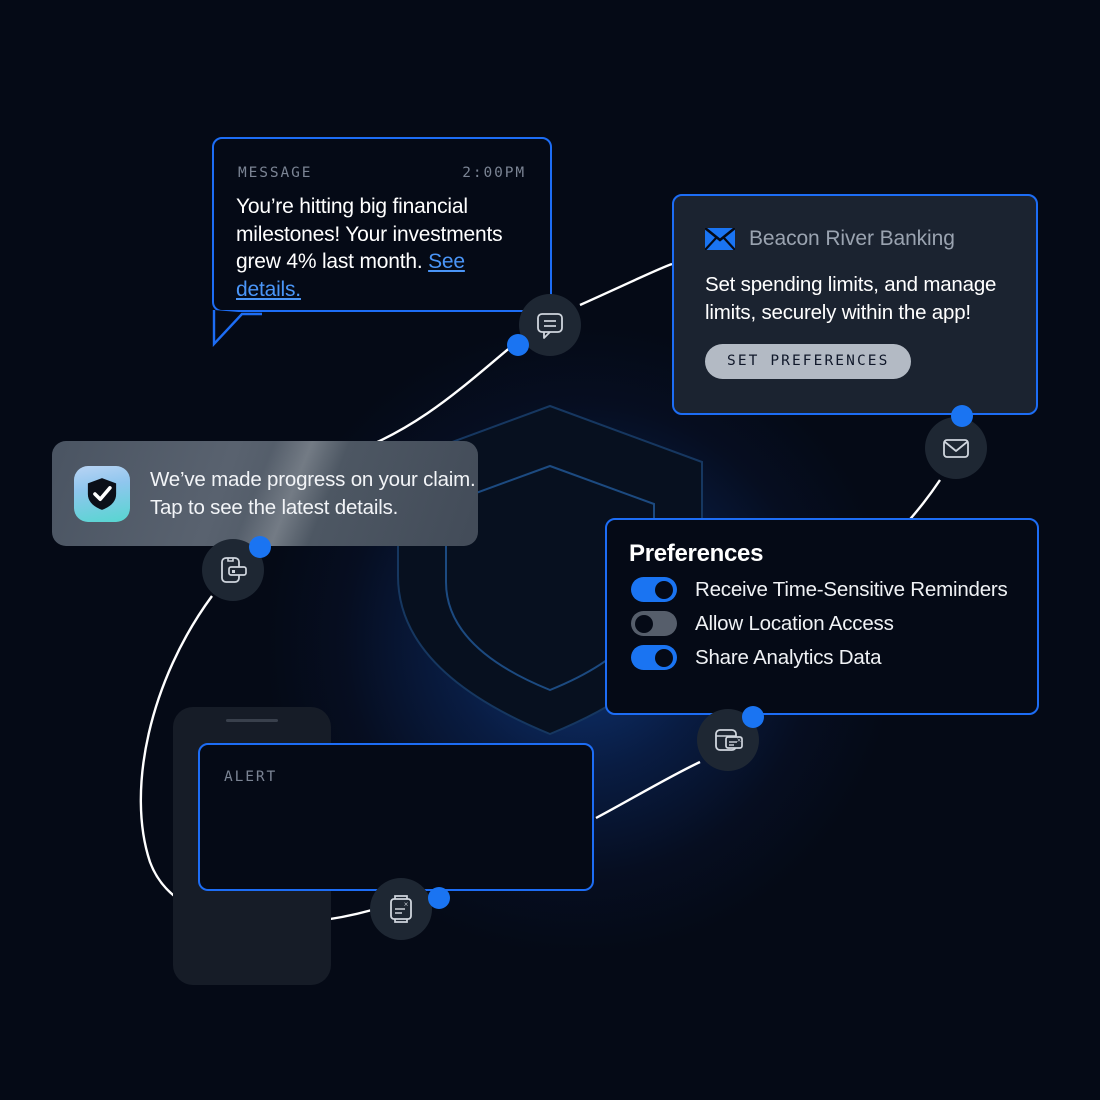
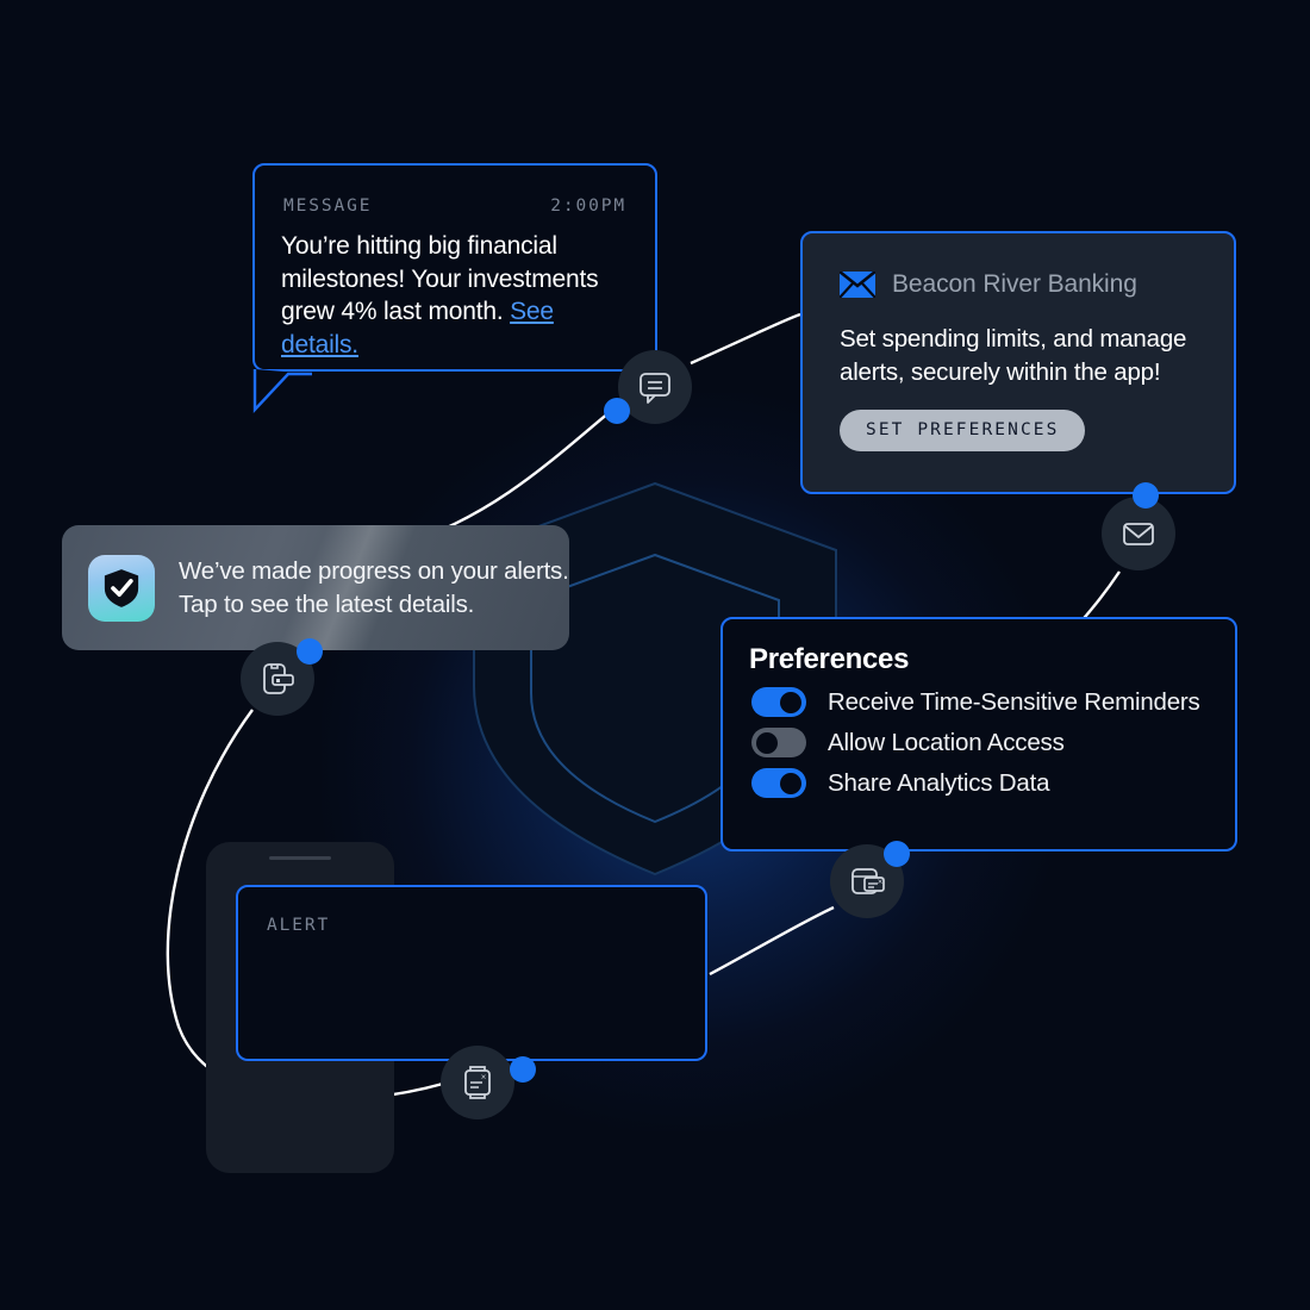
  MESSAGE
  2:00PM
  You’re hitting big financial milestones! Your investments grew 4% last month. See details.
  Beacon River Banking
- Set spending limits, and manage limits, securely within the app!
+ Set spending limits, and manage alerts, securely within the app!
  SET PREFERENCES
- We’ve made progress on your claim. Tap to see the latest details.
+ We’ve made progress on your alerts. Tap to see the latest details.
  Preferences
  Receive Time-Sensitive Reminders
  Allow Location Access
  Share Analytics Data
  ALERT
